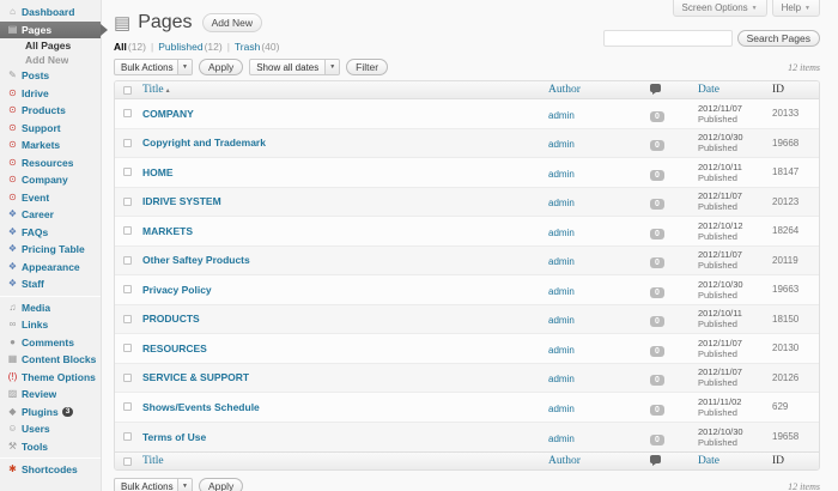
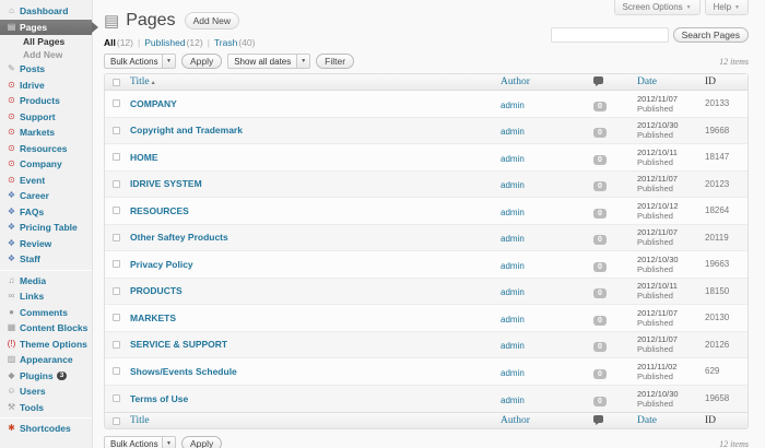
  ⌂
  Dashboard
  ▤
  Pages
  All Pages
  Add New
  ✎
  Posts
  ⊙
  Idrive
  ⊙
  Products
  ⊙
  Support
  ⊙
  Markets
  ⊙
  Resources
  ⊙
  Company
  ⊙
  Event
  ❖
  Career
  ❖
  FAQs
  ❖
  Pricing Table
  ❖
- Appearance
+ Review
  ❖
  Staff
  ♫
  Media
  ∞
  Links
  ●
  Comments
  ▦
  Content Blocks
  (!)
  Theme Options
  ▨
- Review
+ Appearance
  ◆
  Plugins
  ☺
  Users
  ⚒
  Tools
  ✱
  Shortcodes
  Screen Options
  Help
  ▤
  Pages
  Add New
  Search Pages
  All
  (12)
  |
  Published
  (12)
  |
  Trash
  (40)
  Bulk Actions
  Apply
  Show all dates
  Filter
  12 items
  Title
  Author
  Date
  ID
  COMPANY
  admin
  2012/11/07
  Published
  20133
  Copyright and Trademark
  admin
  2012/10/30
  Published
  19668
  HOME
  admin
  2012/10/11
  Published
  18147
  IDRIVE SYSTEM
  admin
  2012/11/07
  Published
  20123
- MARKETS
+ RESOURCES
  admin
  2012/10/12
  Published
  18264
  Other Saftey Products
  admin
  2012/11/07
  Published
  20119
  Privacy Policy
  admin
  2012/10/30
  Published
  19663
  PRODUCTS
  admin
  2012/10/11
  Published
  18150
- RESOURCES
+ MARKETS
  admin
  2012/11/07
  Published
  20130
  SERVICE & SUPPORT
  admin
  2012/11/07
  Published
  20126
  Shows/Events Schedule
  admin
  2011/11/02
  Published
  629
  Terms of Use
  admin
  2012/10/30
  Published
  19658
  Title
  Author
  Date
  ID
  Bulk Actions
  Apply
  12 items
